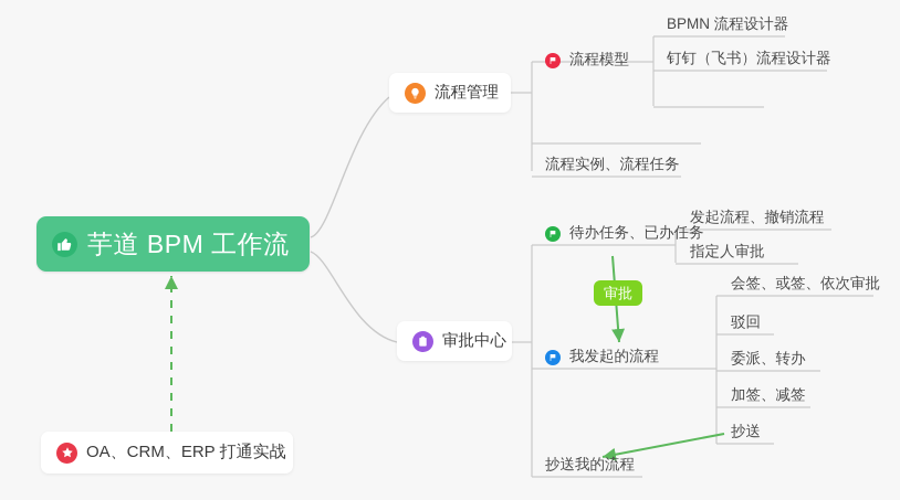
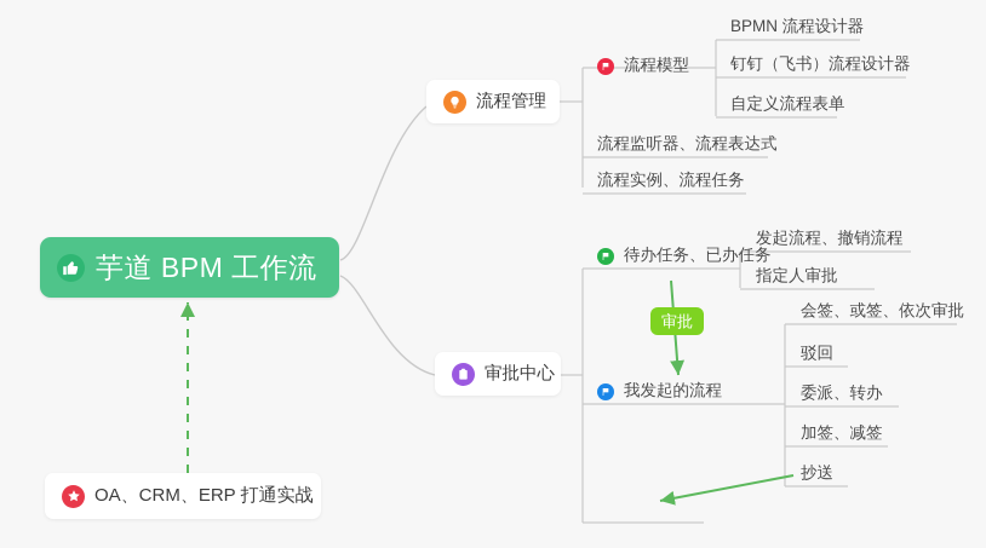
  芋道 BPM 工作流
  流程管理
  审批中心
  OA、CRM、ERP 打通实战
  流程模型
  BPMN 流程设计器
  钉钉（飞书）流程设计器
+ 自定义流程表单
+ 流程监听器、流程表达式
  流程实例、流程任务
  待办任务、已办任务
  发起流程、撤销流程
  指定人审批
  我发起的流程
  会签、或签、依次审批
  驳回
  委派、转办
  加签、减签
  抄送
- 抄送我的流程
  审批
